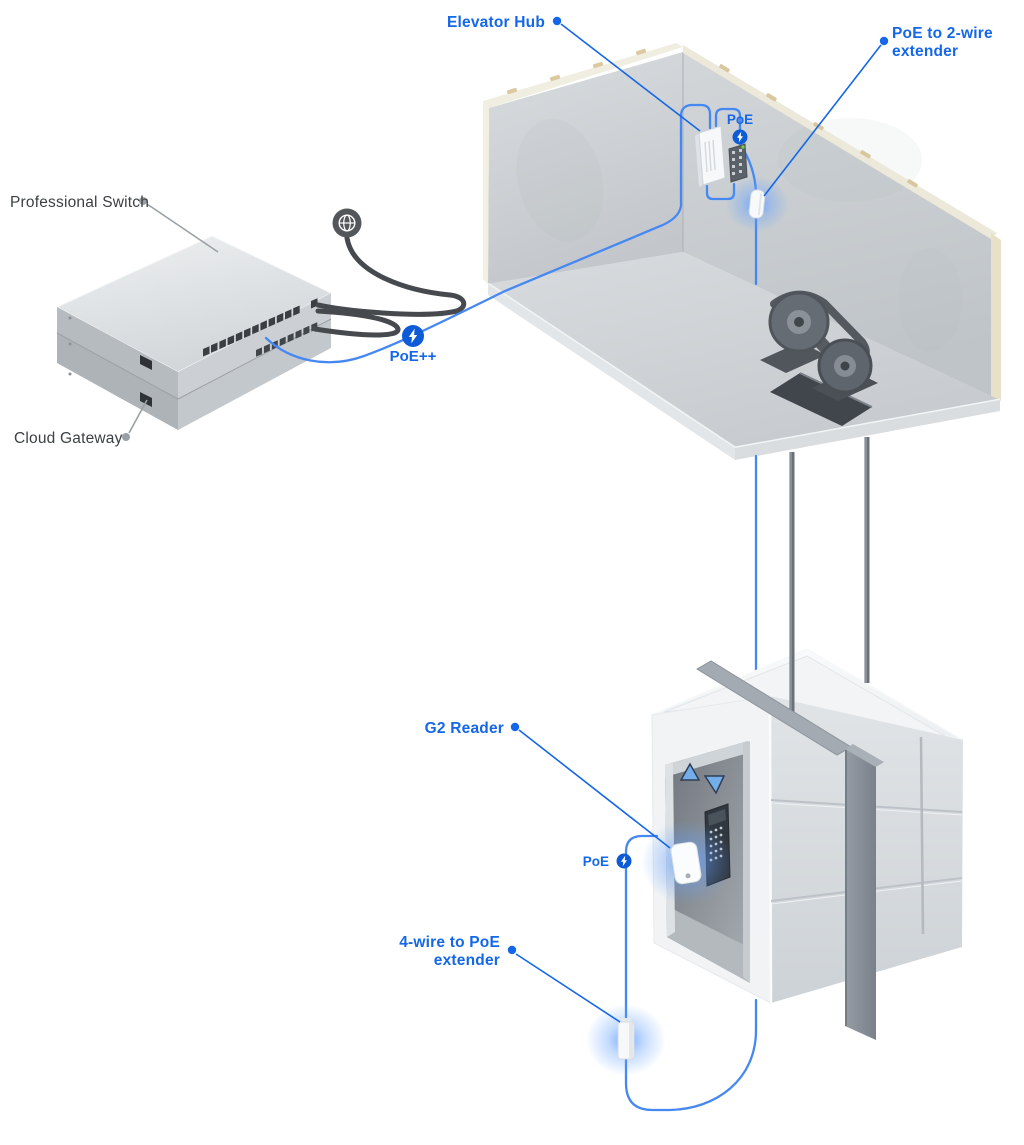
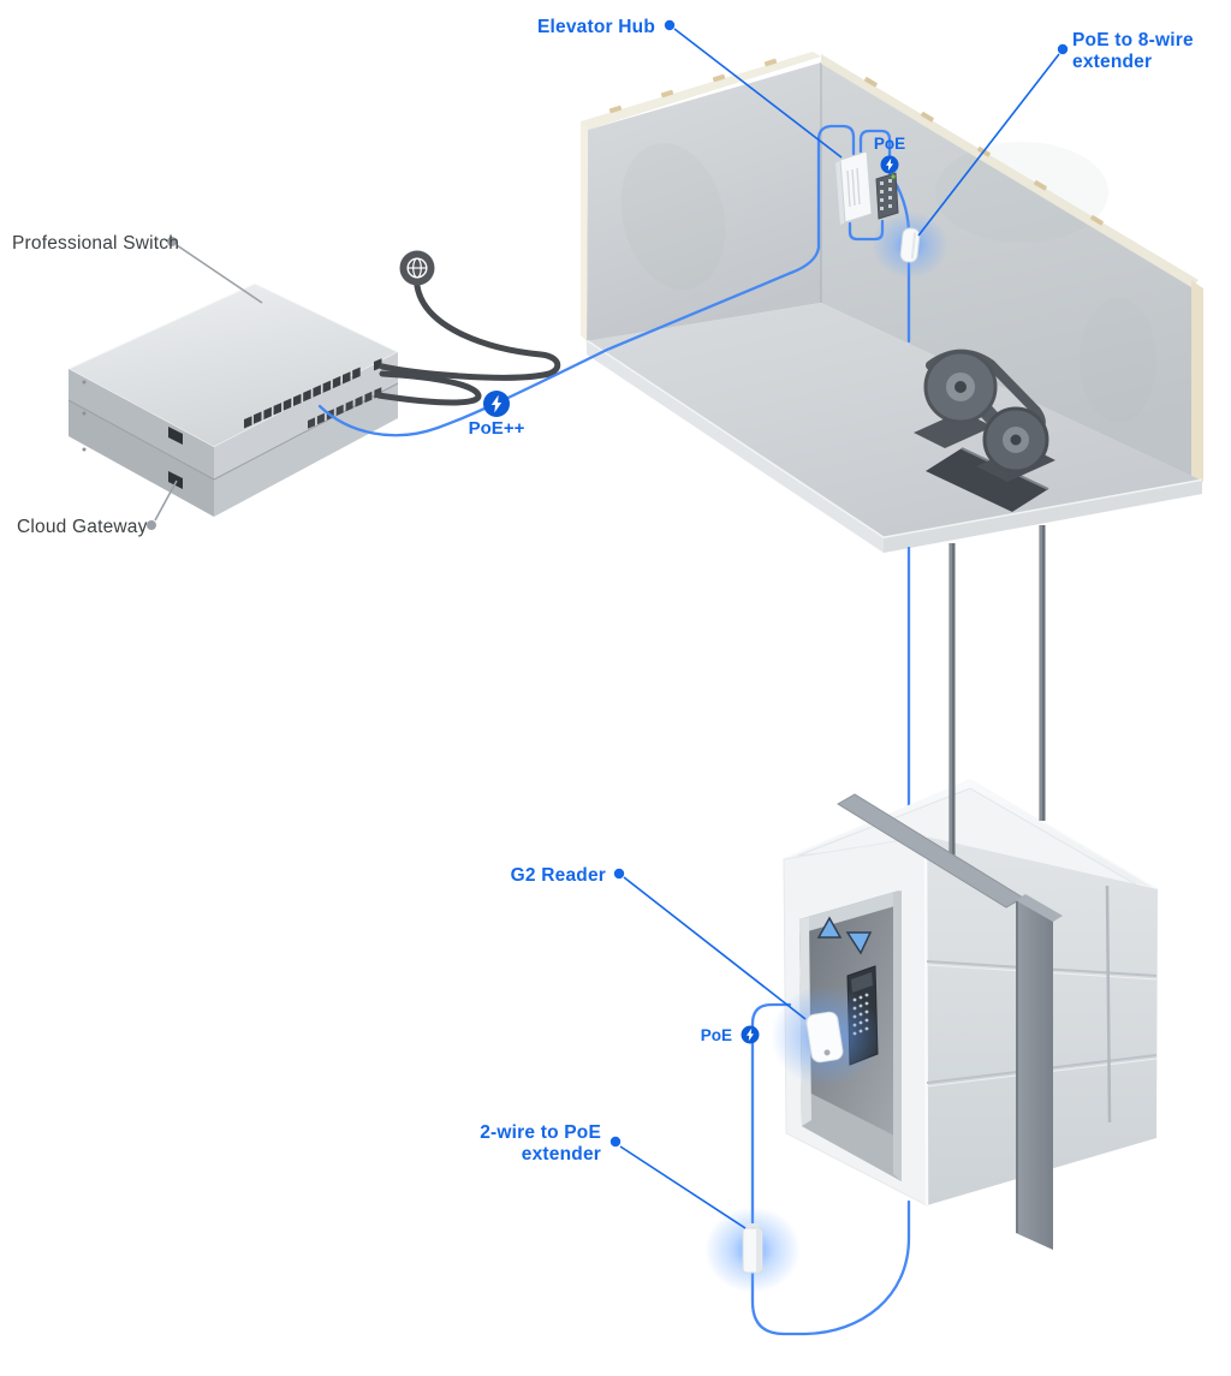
  Elevator Hub
- PoE to 2-wire
+ PoE to 8-wire
  extender
  Professional Switch
  Cloud Gateway
  PoE++
  PoE
  PoE
  G2 Reader
- 4-wire to PoE
+ 2-wire to PoE
  extender
